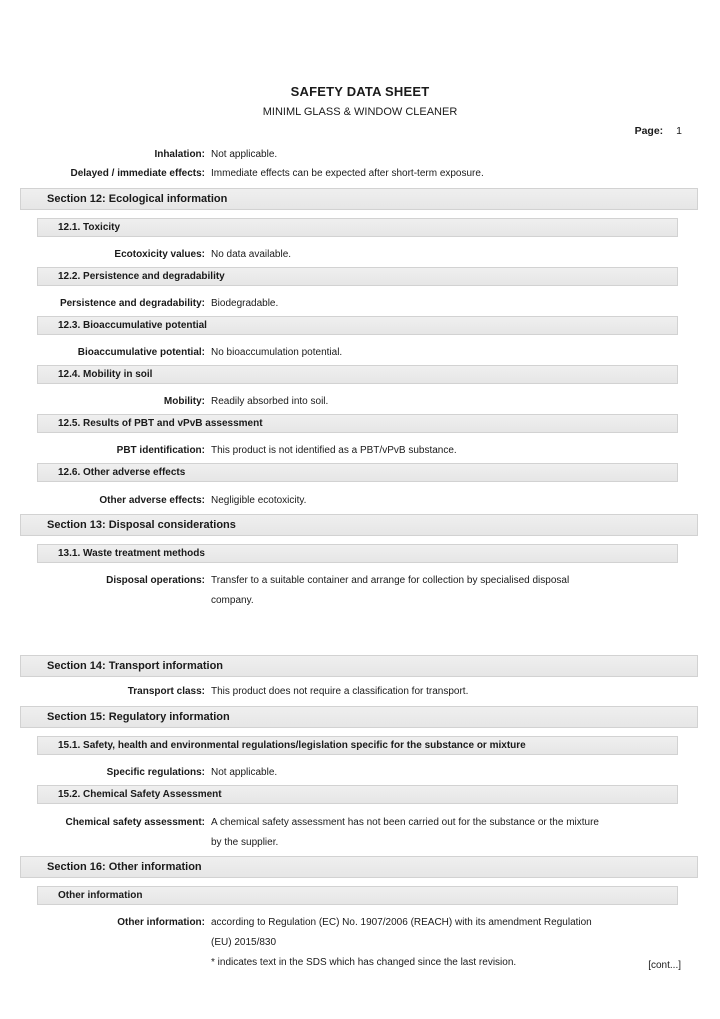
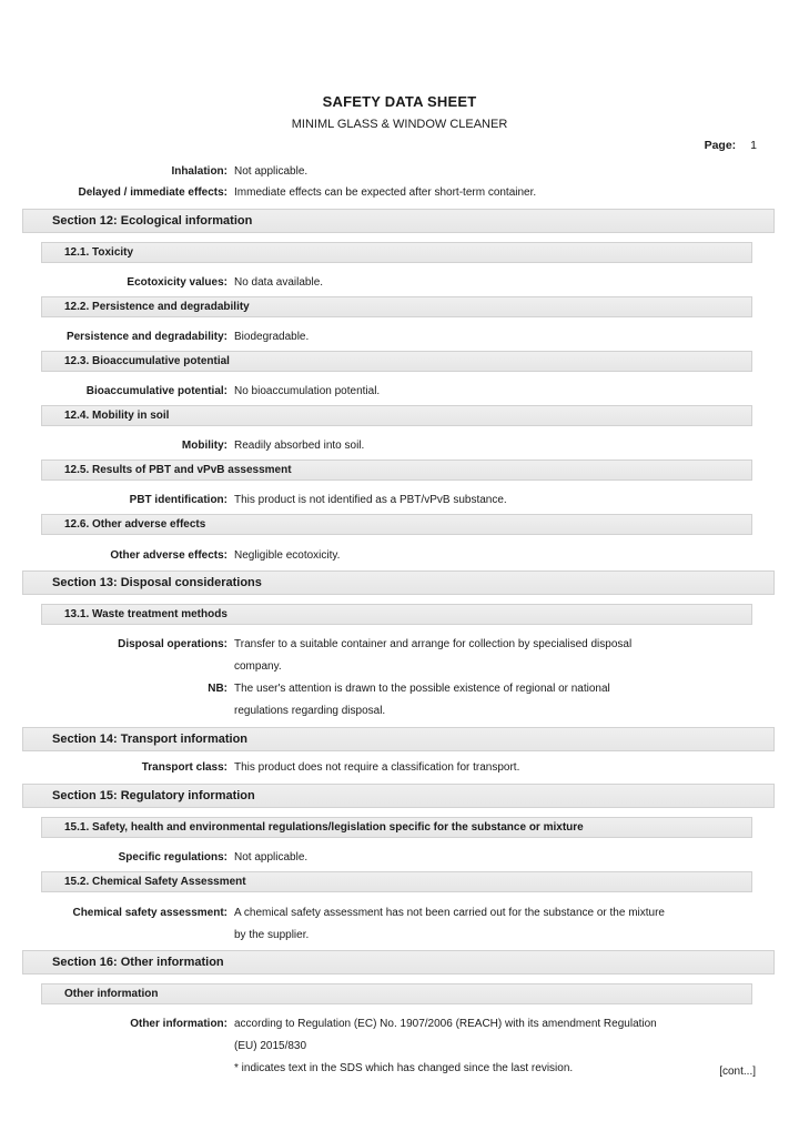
  SAFETY DATA SHEET
  MINIML GLASS & WINDOW CLEANER
  Page:
  1
  Inhalation:
  Not applicable.
  Delayed / immediate effects:
- Immediate effects can be expected after short-term exposure.
+ Immediate effects can be expected after short-term container.
  Section 12: Ecological information
  12.1. Toxicity
  Ecotoxicity values:
  No data available.
  12.2. Persistence and degradability
  Persistence and degradability:
  Biodegradable.
  12.3. Bioaccumulative potential
  Bioaccumulative potential:
  No bioaccumulation potential.
  12.4. Mobility in soil
  Mobility:
  Readily absorbed into soil.
  12.5. Results of PBT and vPvB assessment
  PBT identification:
  This product is not identified as a PBT/vPvB substance.
  12.6. Other adverse effects
  Other adverse effects:
  Negligible ecotoxicity.
  Section 13: Disposal considerations
  13.1. Waste treatment methods
  Disposal operations:
  Transfer to a suitable container and arrange for collection by specialised disposal
  company.
+ NB:
+ The user's attention is drawn to the possible existence of regional or national
+ regulations regarding disposal.
  Section 14: Transport information
  Transport class:
  This product does not require a classification for transport.
  Section 15: Regulatory information
  15.1. Safety, health and environmental regulations/legislation specific for the substance or mixture
  Specific regulations:
  Not applicable.
  15.2. Chemical Safety Assessment
  Chemical safety assessment:
  A chemical safety assessment has not been carried out for the substance or the mixture
  by the supplier.
  Section 16: Other information
  Other information
  Other information:
  according to Regulation (EC) No. 1907/2006 (REACH) with its amendment Regulation
  (EU) 2015/830
  * indicates text in the SDS which has changed since the last revision.
  [cont...]
